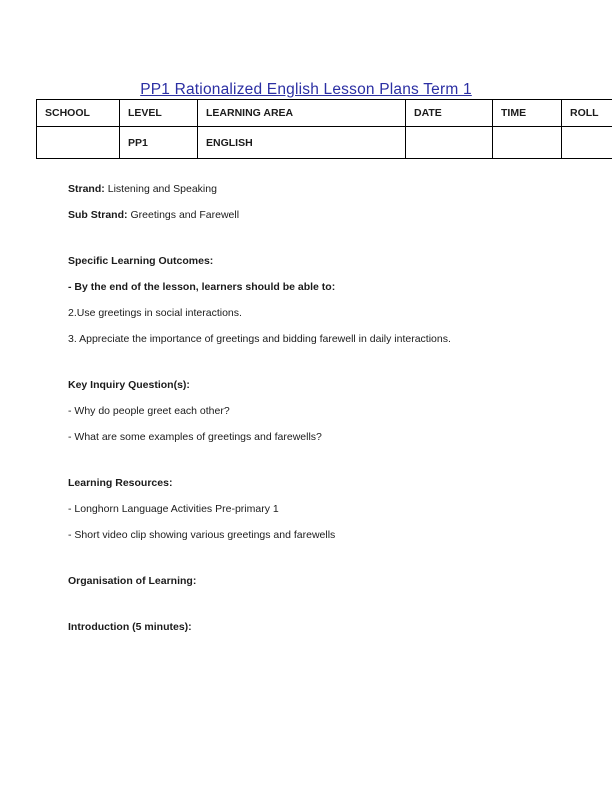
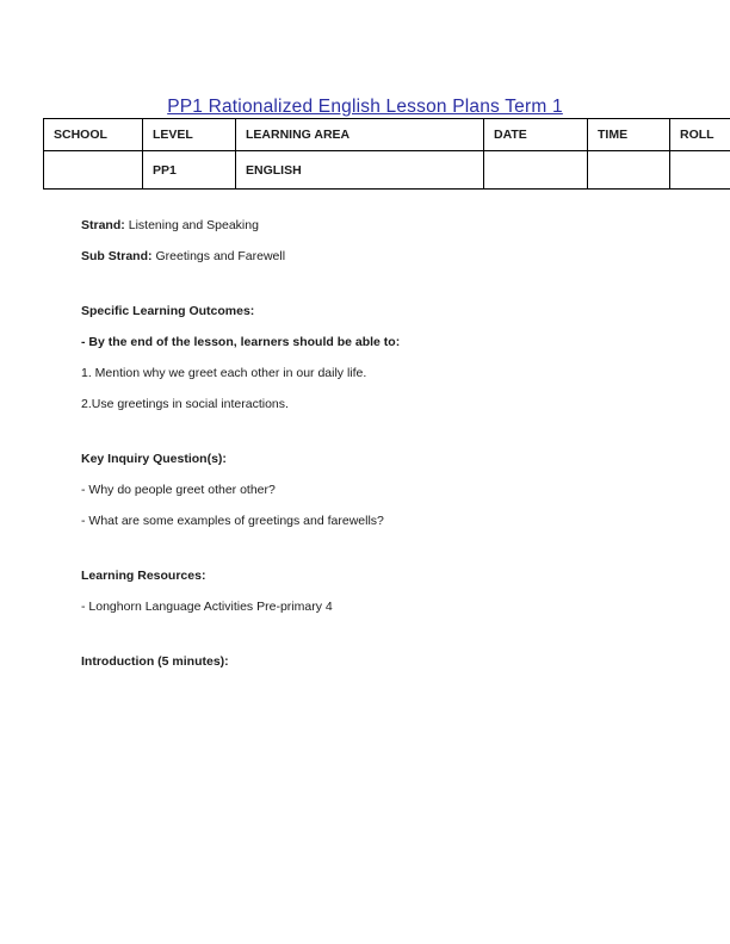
  PP1 Rationalized English Lesson Plans Term 1
  SCHOOL	LEVEL	LEARNING AREA	DATE	TIME	ROLL
  	PP1	ENGLISH
  Strand: Listening and Speaking
  Sub Strand: Greetings and Farewell
  Specific Learning Outcomes:
  - By the end of the lesson, learners should be able to:
+ 1. Mention why we greet each other in our daily life.
  2.Use greetings in social interactions.
- 3. Appreciate the importance of greetings and bidding farewell in daily interactions.
  Key Inquiry Question(s):
- - Why do people greet each other?
+ - Why do people greet other other?
  - What are some examples of greetings and farewells?
  Learning Resources:
- - Longhorn Language Activities Pre-primary 1
+ - Longhorn Language Activities Pre-primary 4
- - Short video clip showing various greetings and farewells
- Organisation of Learning:
  Introduction (5 minutes):
